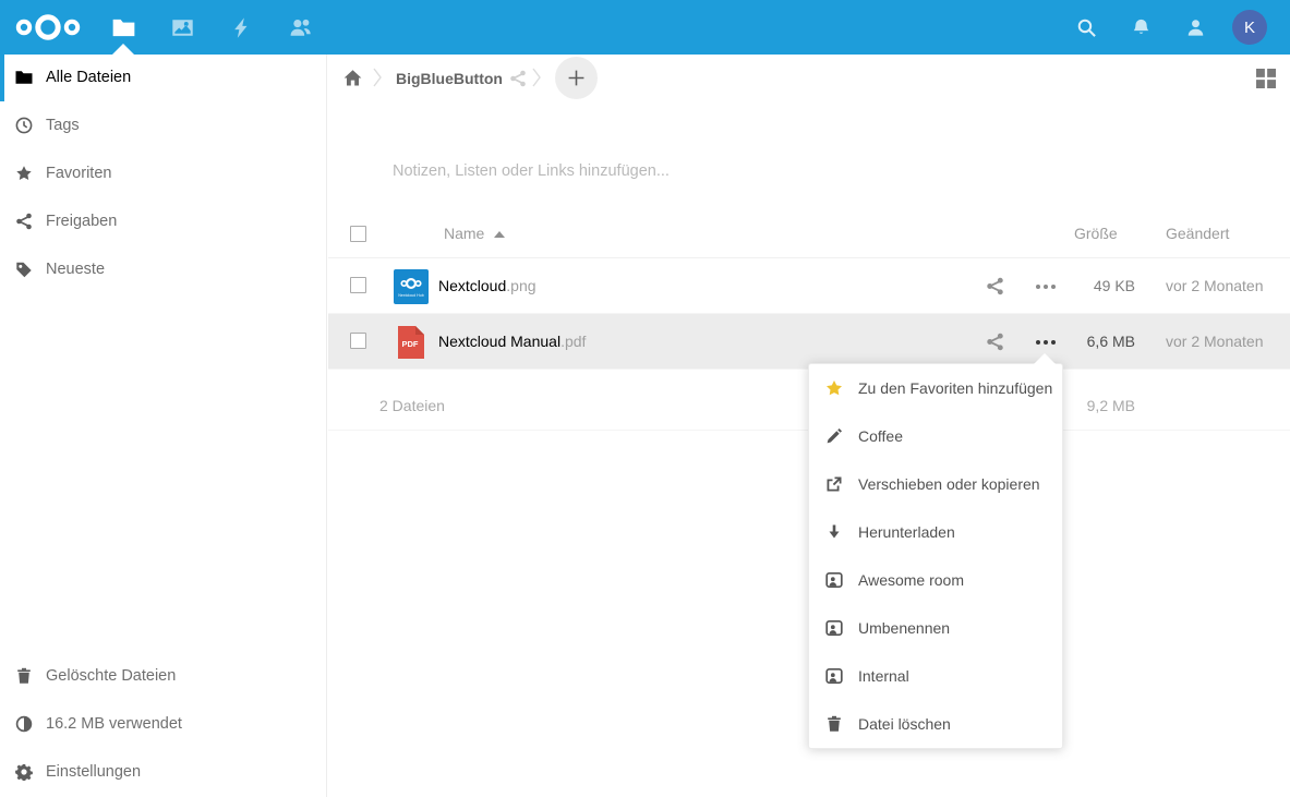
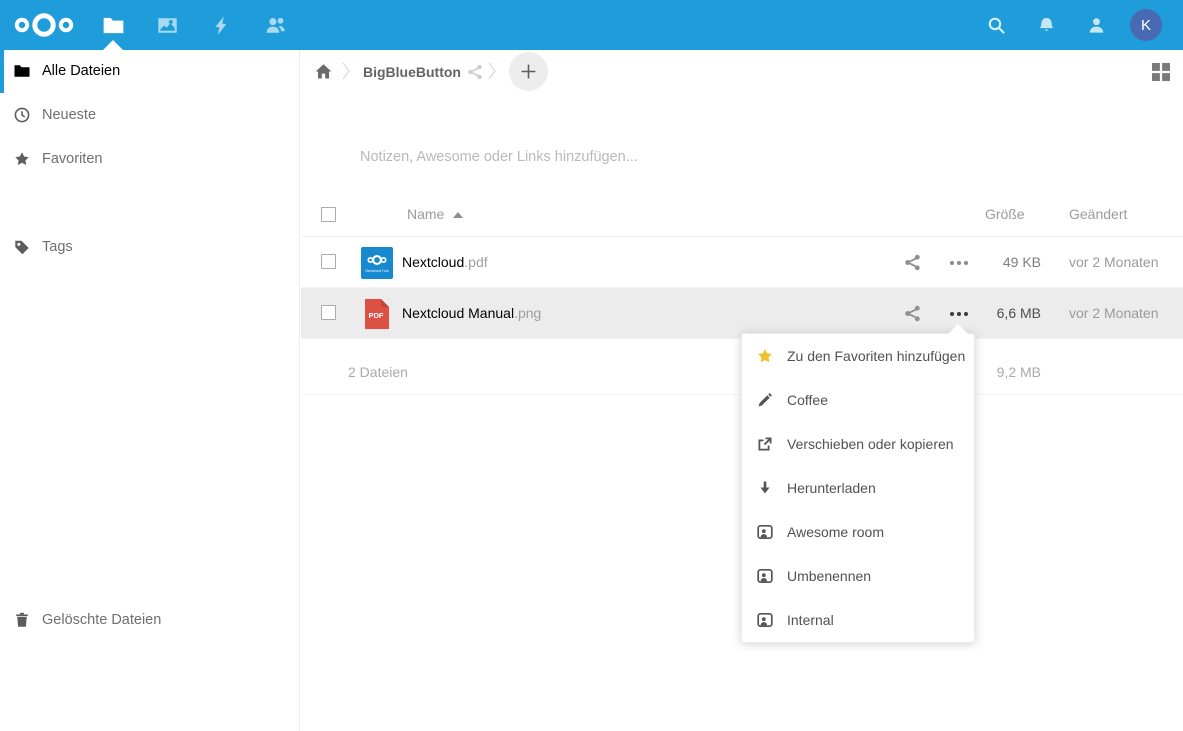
  K
  Alle Dateien
- Tags
+ Neueste
  Favoriten
- Freigaben
- Neueste
+ Tags
  Gelöschte Dateien
- 16.2 MB verwendet
- Einstellungen
  BigBlueButton
- Notizen, Listen oder Links hinzufügen...
+ Notizen, Awesome oder Links hinzufügen...
  Name
  Größe
  Geändert
- Nextcloud.png
+ Nextcloud.pdf
  49 KB
  vor 2 Monaten
  PDF
- Nextcloud Manual.pdf
+ Nextcloud Manual.png
  6,6 MB
  vor 2 Monaten
  2 Dateien
  9,2 MB
  Zu den Favoriten hinzufügen
  Coffee
  Verschieben oder kopieren
  Herunterladen
  Awesome room
  Umbenennen
  Internal
- Datei löschen
